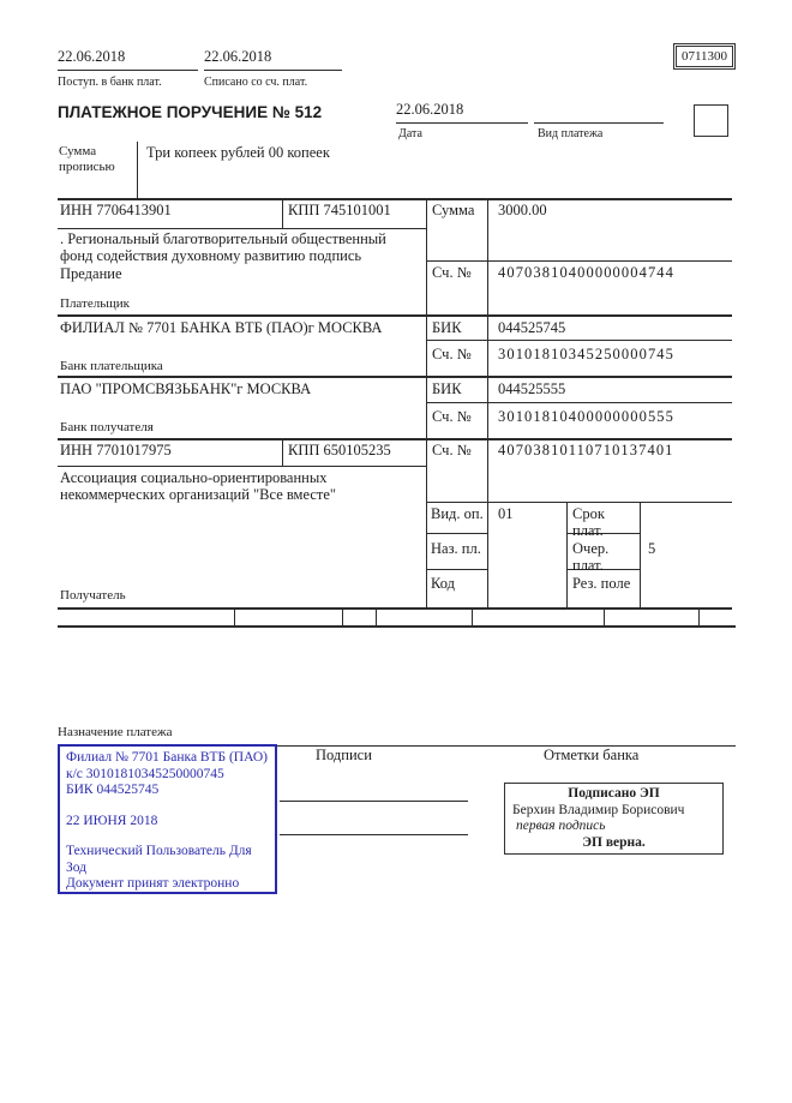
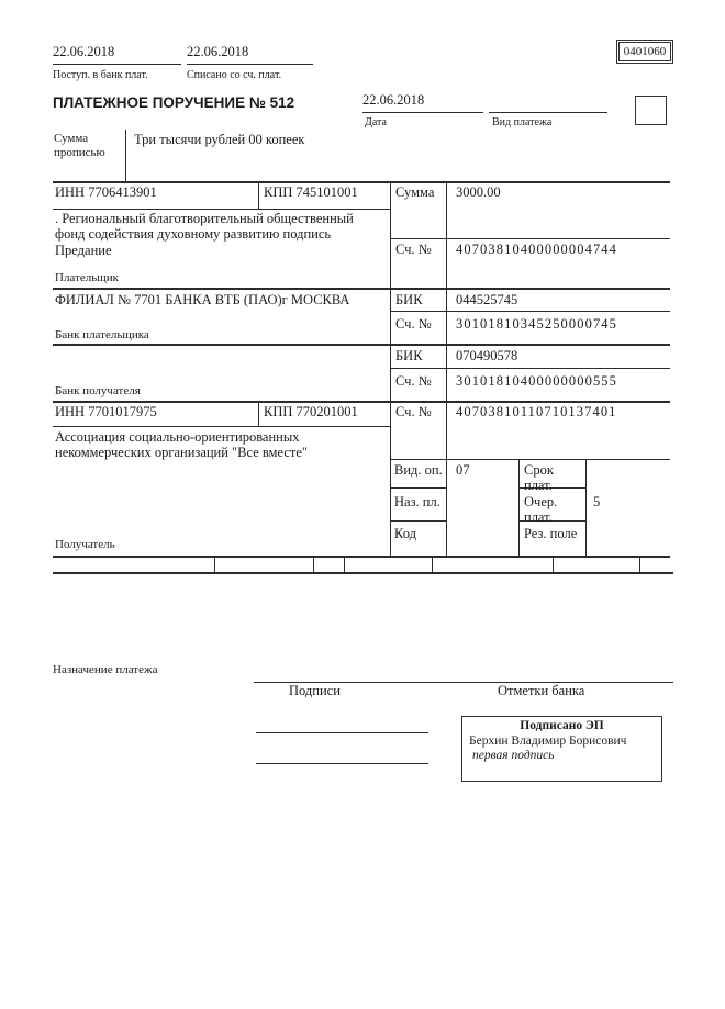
  22.06.2018
  Поступ. в банк плат.
  22.06.2018
  Списано со сч. плат.
- 0711300
+ 0401060
  ПЛАТЕЖНОЕ ПОРУЧЕНИЕ № 512
  22.06.2018
  Дата
  Вид платежа
  Сумма прописью
- Три копеек рублей 00 копеек
+ Три тысячи рублей 00 копеек
  ИНН 7706413901
  КПП 745101001
  Сумма
  3000.00
  . Региональный благотворительный общественный фонд содействия духовному развитию подпись Предание
  Сч. №
  40703810400000004744
  Плательщик
  ФИЛИАЛ № 7701 БАНКА ВТБ (ПАО)г МОСКВА
  БИК
  044525745
  Сч. №
  30101810345250000745
  Банк плательщика
- ПАО "ПРОМСВЯЗЬБАНК"г МОСКВА
  БИК
- 044525555
+ 070490578
  Сч. №
  30101810400000000555
  Банк получателя
  ИНН 7701017975
- КПП 650105235
+ КПП 770201001
  Сч. №
  40703810110710137401
  Ассоциация социально-ориентированных некоммерческих организаций "Все вместе"
  Вид. оп.
- 01
+ 07
  Срок плат.
  Наз. пл.
  Очер. плат.
  5
  Код
  Рез. поле
  Получатель
  Назначение платежа
- Филиал № 7701 Банка ВТБ (ПАО)
- к/с 30101810345250000745
- БИК 044525745
- 22 ИЮНЯ 2018
- Технический Пользователь Для Зод
- Документ принят электронно
  Подписи
  Отметки банка
  Подписано ЭП
  Берхин Владимир Борисович
  первая подпись
- ЭП верна.
